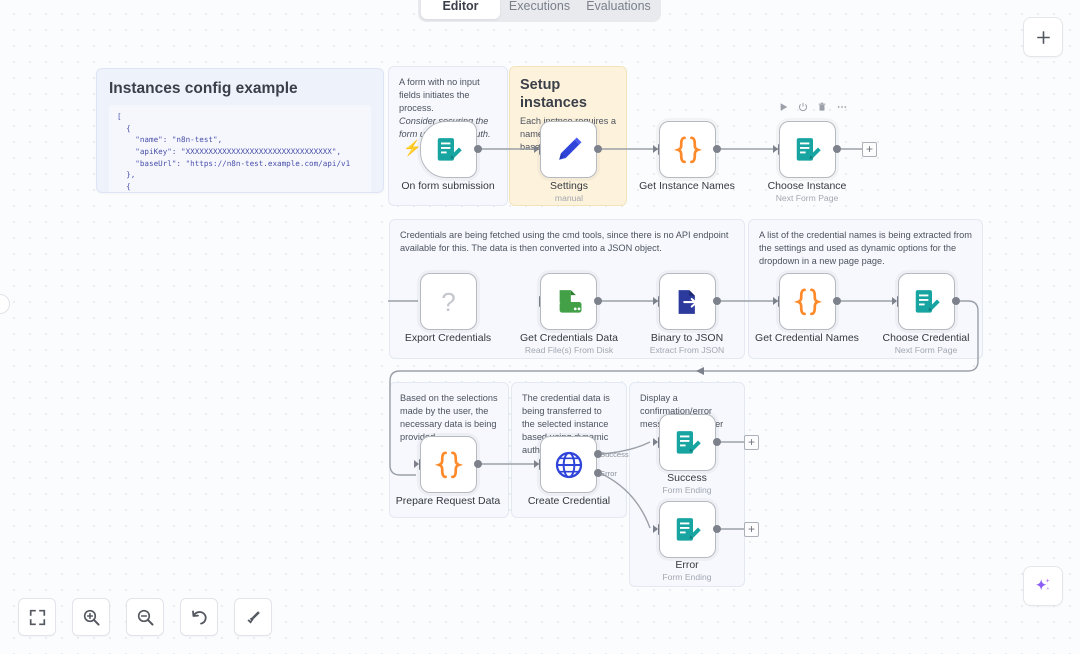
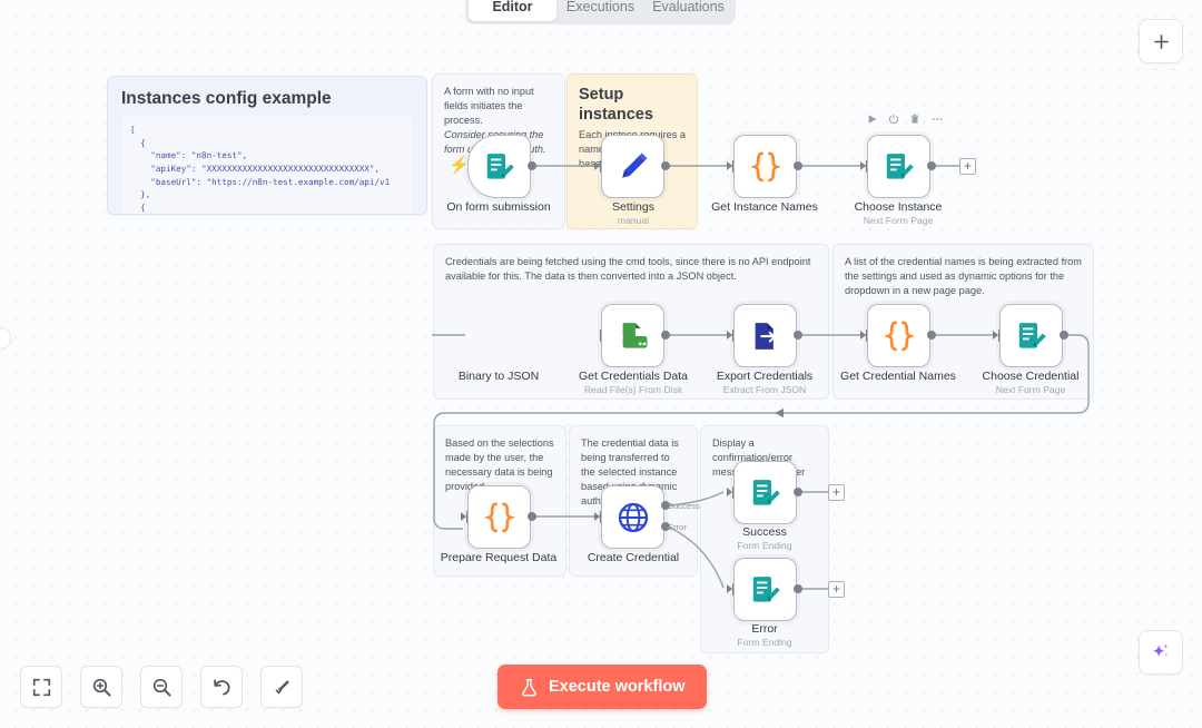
  Editor
  Executions
  Evaluations
  Instances config example
  [
  {
  "name": "n8n-test",
  "apiKey": "XXXXXXXXXXXXXXXXXXXXXXXXXXXXXXXX",
  "baseUrl": "https://n8n-test.example.com/api/v1
  },
  {
  A form with no input fields initiates the process.
  Setup instances
  Credentials are being fetched using the cmd tools, since there is no API endpoint available for this. The data is then converted into a JSON object.
  A list of the credential names is being extracted from the settings and used as dynamic options for the dropdown in a new page page.
  Based on the selections made by the user, the necessary data is being provid
  The credential data is being transferred to the selected instance basemic auth
  Display a confirmation/error meser
  ⚡
  On form submission
  Settings
  manual
  Get Instance Names
  Choose Instance
  Next Form Page
  +
- ?
- Export Credentials
+ Binary to JSON
  Get Credentials Data
  Read File(s) From Disk
- Binary to JSON
+ Export Credentials
  Extract From JSON
  Get Credential Names
  Choose Credential
  Next Form Page
  Prepare Request Data
  Success
  Error
  Create Credential
  Success
  Form Ending
  +
  Error
  Form Ending
  +
+ Execute workflow
